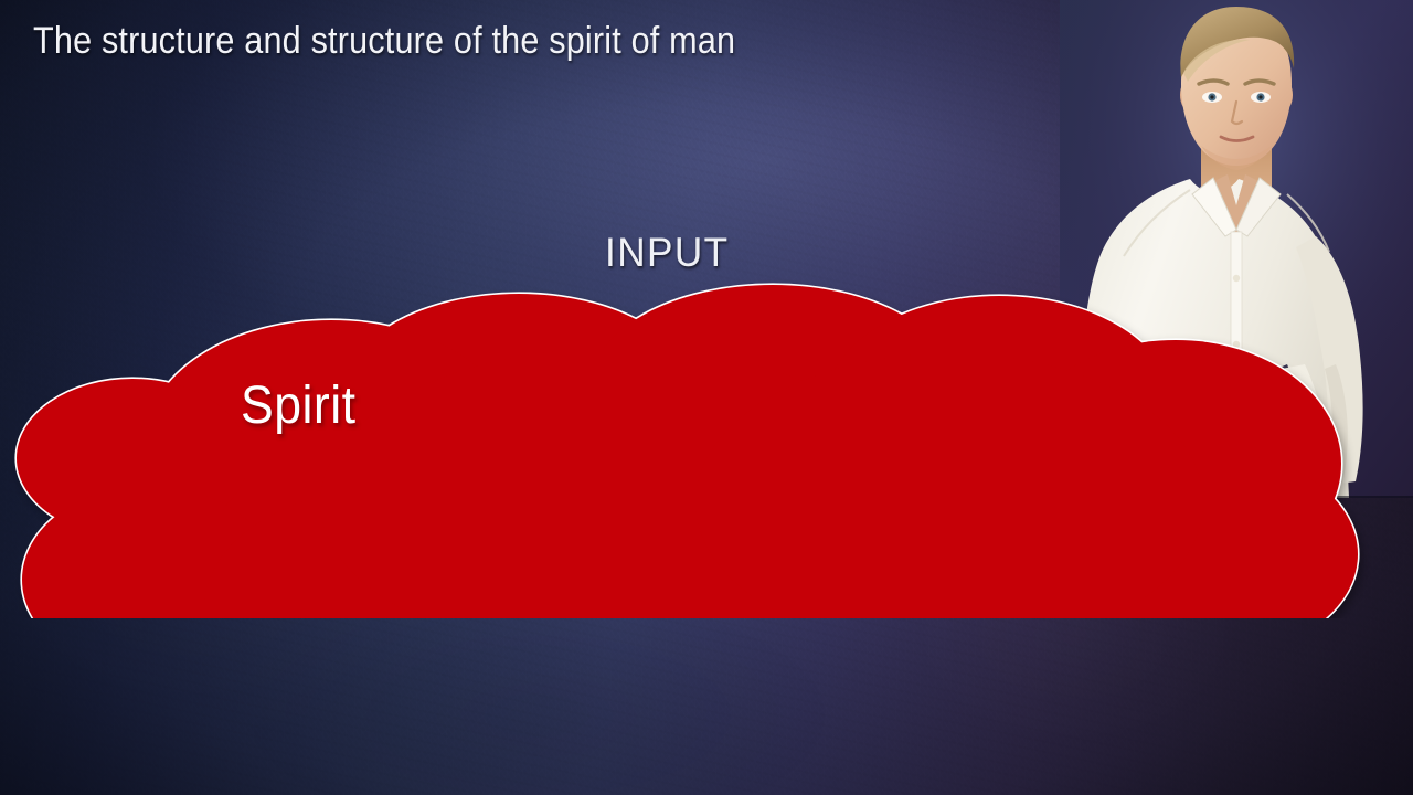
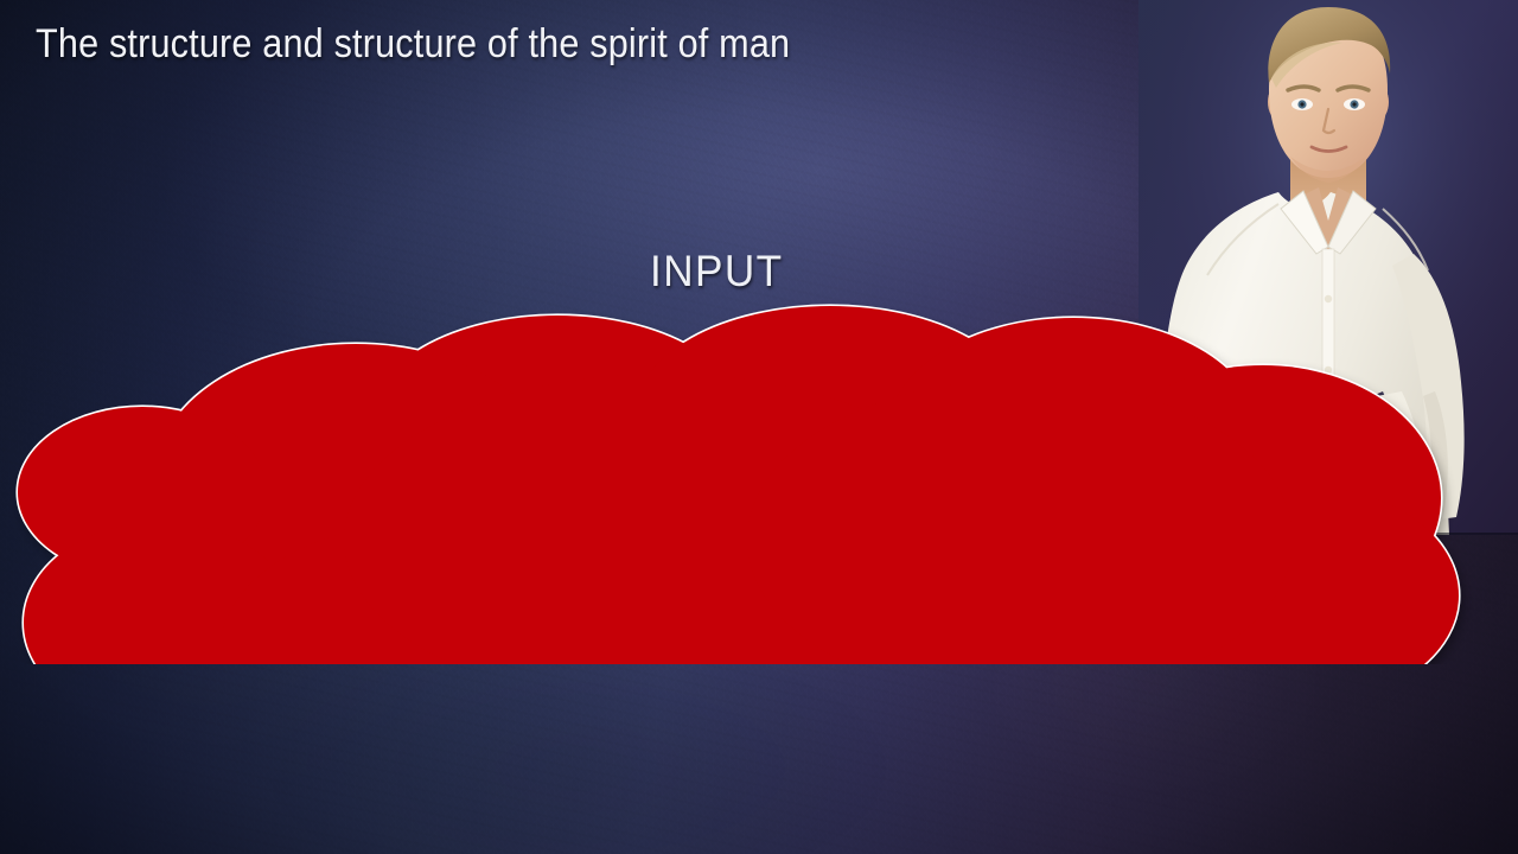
  The structure and structure of the spirit of man
  INPUT
- Spirit
